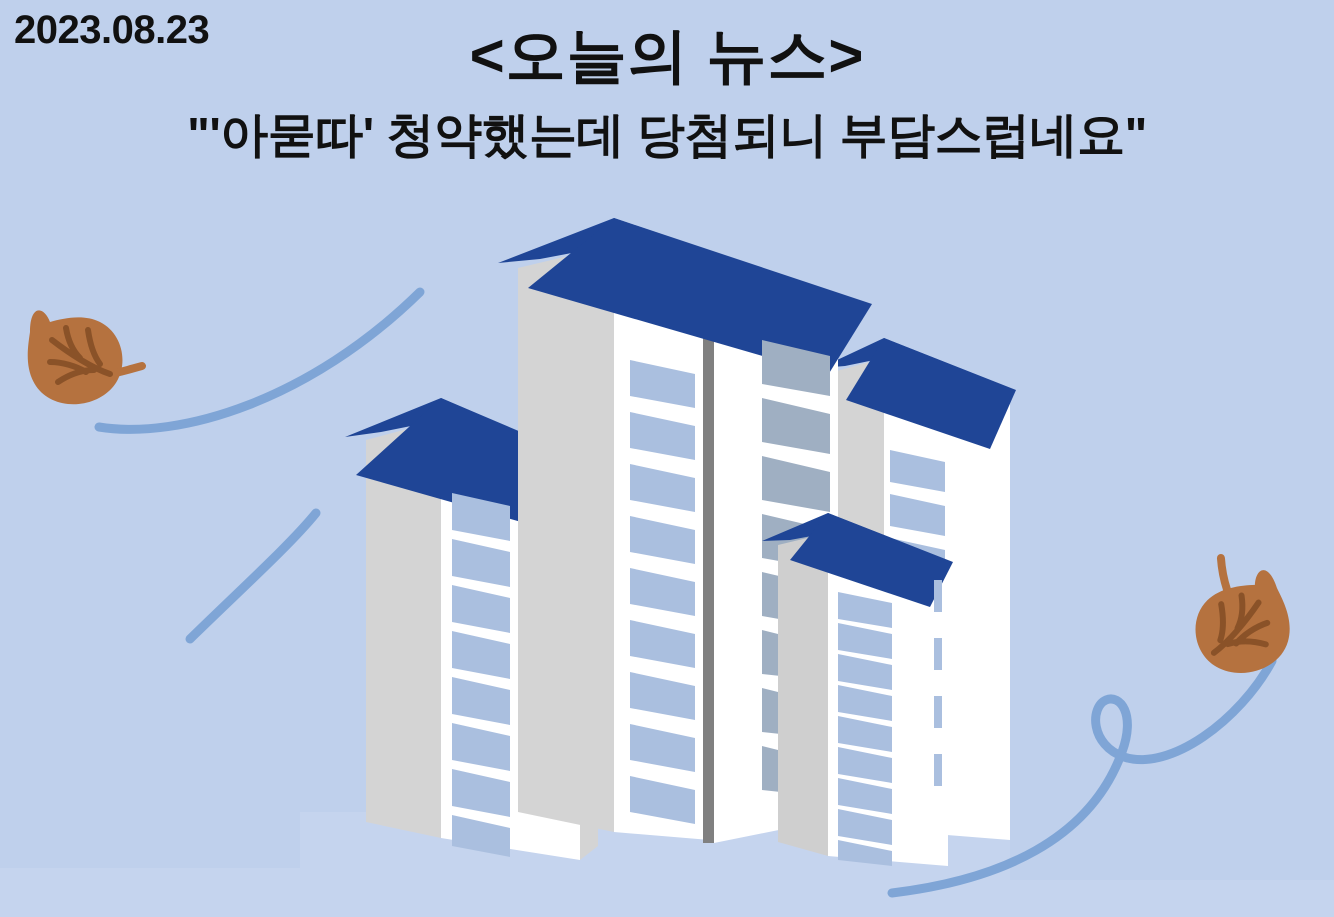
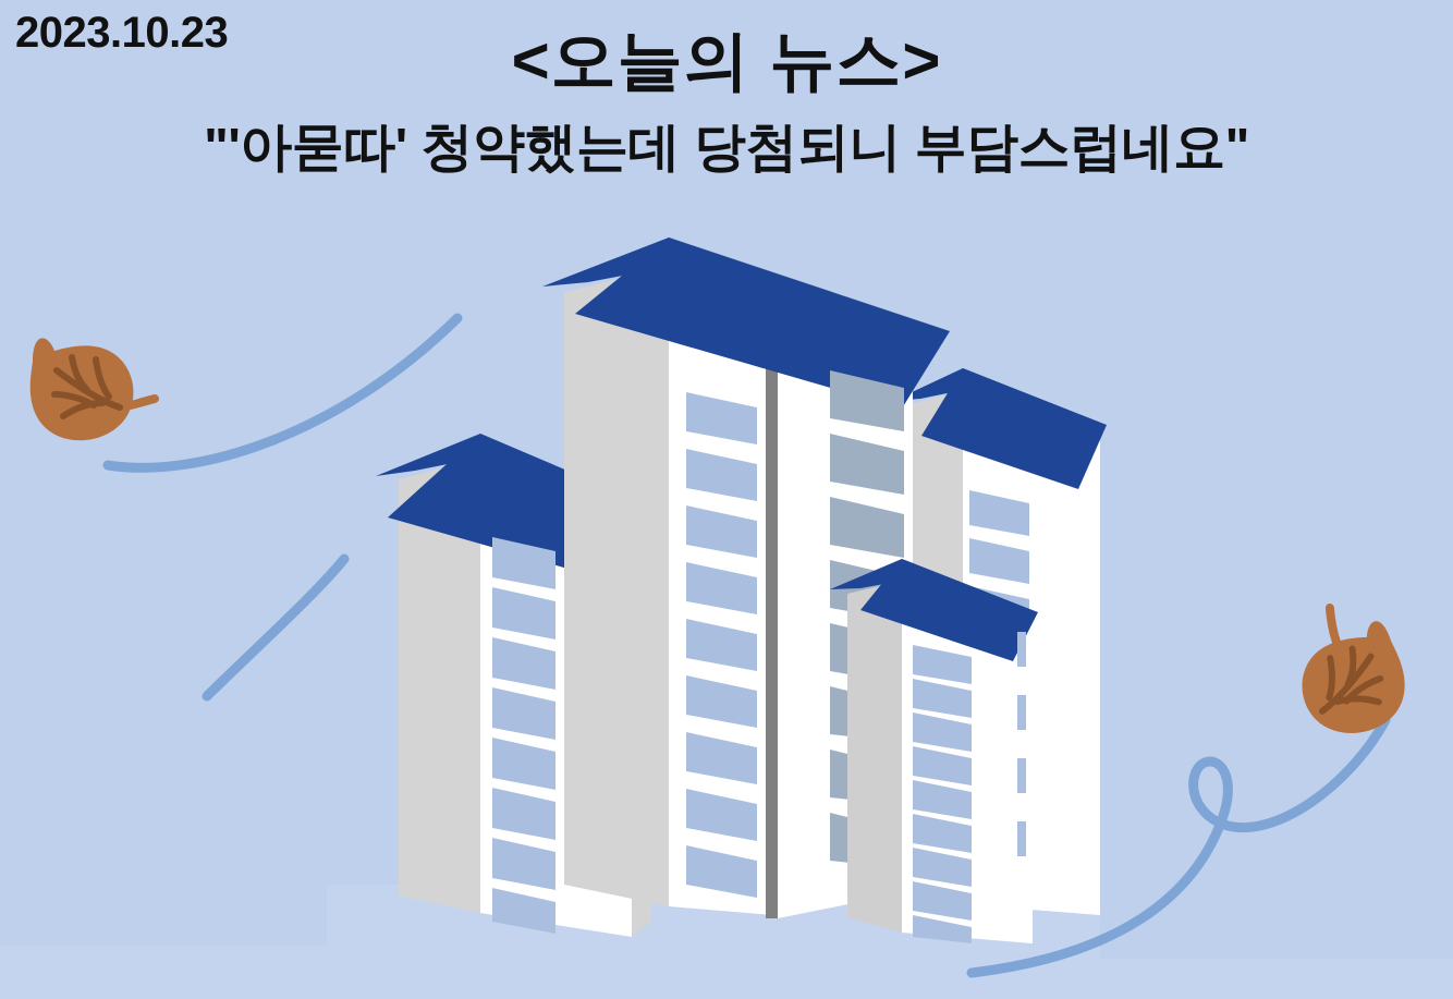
- 2023.08.23
+ 2023.10.23
  <오늘의 뉴스>
  "'아묻따' 청약했는데 당첨되니 부담스럽네요"
